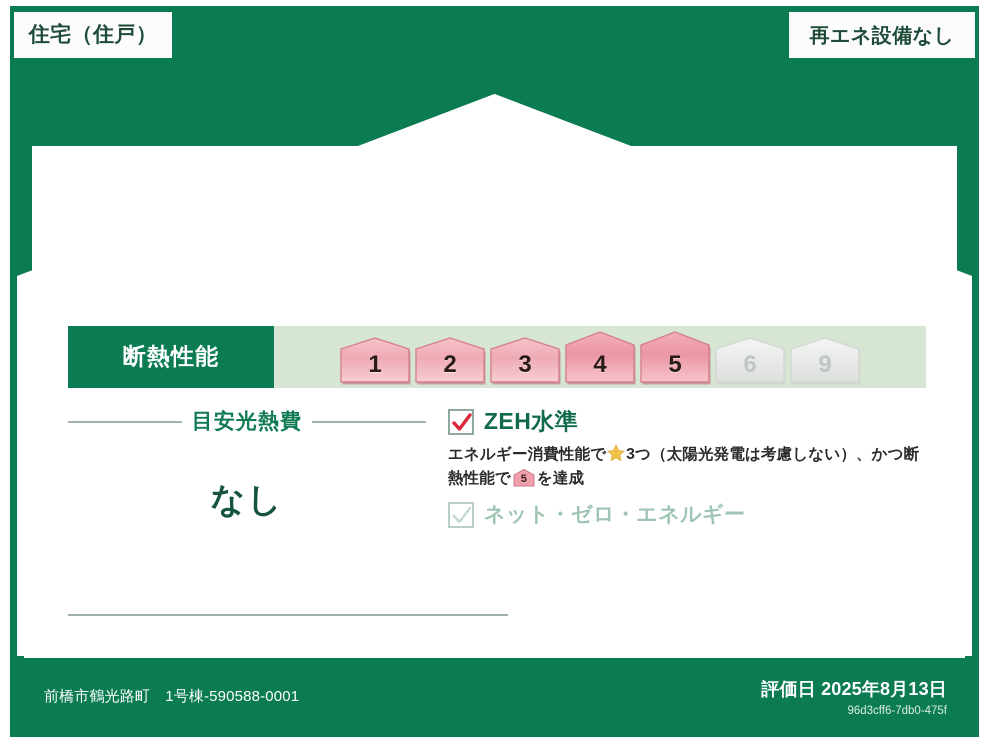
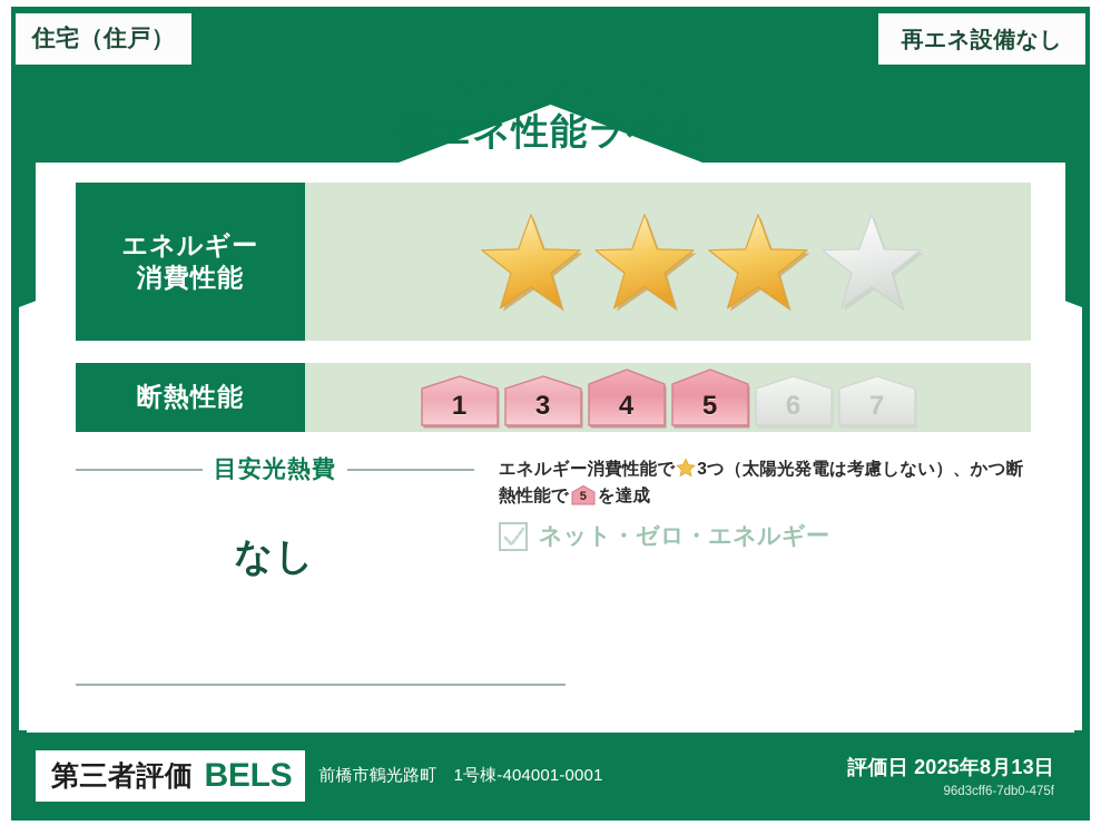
  住宅（住戸）
  再エネ設備なし
+ 省エネ性能ラベル
+ エネルギー
+ 消費性能
  断熱性能
  1
- 2
  3
  4
  5
  6
- 9
+ 7
  目安光熱費
  なし
- ZEH水準
  エネルギー消費性能で 3つ（太陽光発電は考慮しない）、かつ断熱性能で
  5
  を達成
  ネット・ゼロ・エネルギー
+ 第三者評価
+ BELS
- 前橋市鶴光路町 1号棟-590588-0001
+ 前橋市鶴光路町 1号棟-404001-0001
  評価日 2025年8月13日
  96d3cff6-7db0-475f
